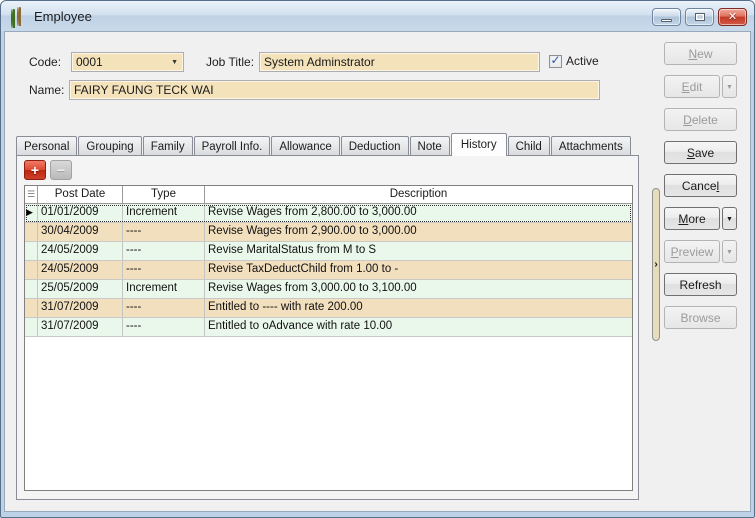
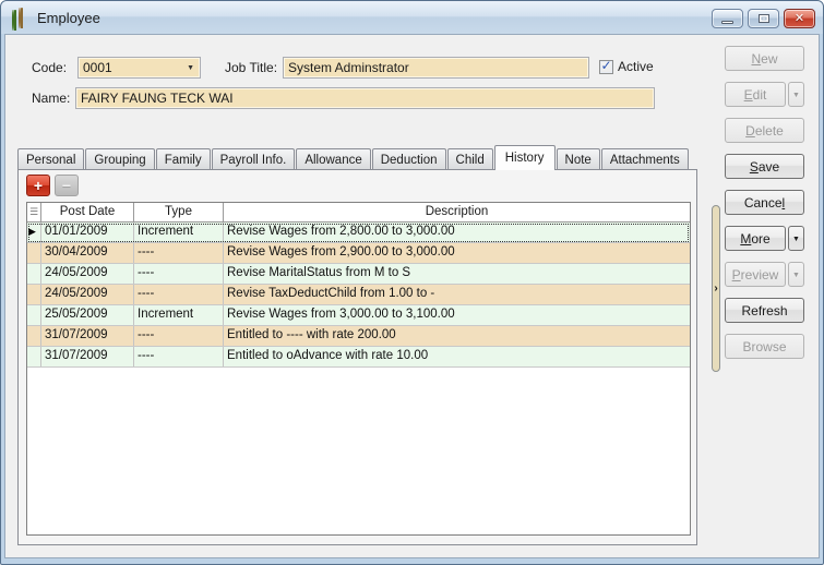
  Employee
  ✕
  Code:
  0001
  Job Title:
  System Adminstrator
  ✓
  Active
  Name:
  FAIRY FAUNG TECK WAI
  Personal
  Grouping
  Family
  Payroll Info.
  Allowance
  Deduction
- Note
+ Child
  History
- Child
+ Note
  Attachments
  +
  −
  ☰
  Post Date
  Type
  Description
  ▶
  01/01/2009
  Increment
  Revise Wages from 2,800.00 to 3,000.00
  30/04/2009
  ----
  Revise Wages from 2,900.00 to 3,000.00
  24/05/2009
  ----
  Revise MaritalStatus from M to S
  24/05/2009
  ----
  Revise TaxDeductChild from 1.00 to -
  25/05/2009
  Increment
  Revise Wages from 3,000.00 to 3,100.00
  31/07/2009
  ----
  Entitled to ---- with rate 200.00
  31/07/2009
  ----
  Entitled to oAdvance with rate 10.00
  ›
  New
  Edit
  Delete
  Save
  Cancel
  More
  Preview
  Refresh
  Browse
